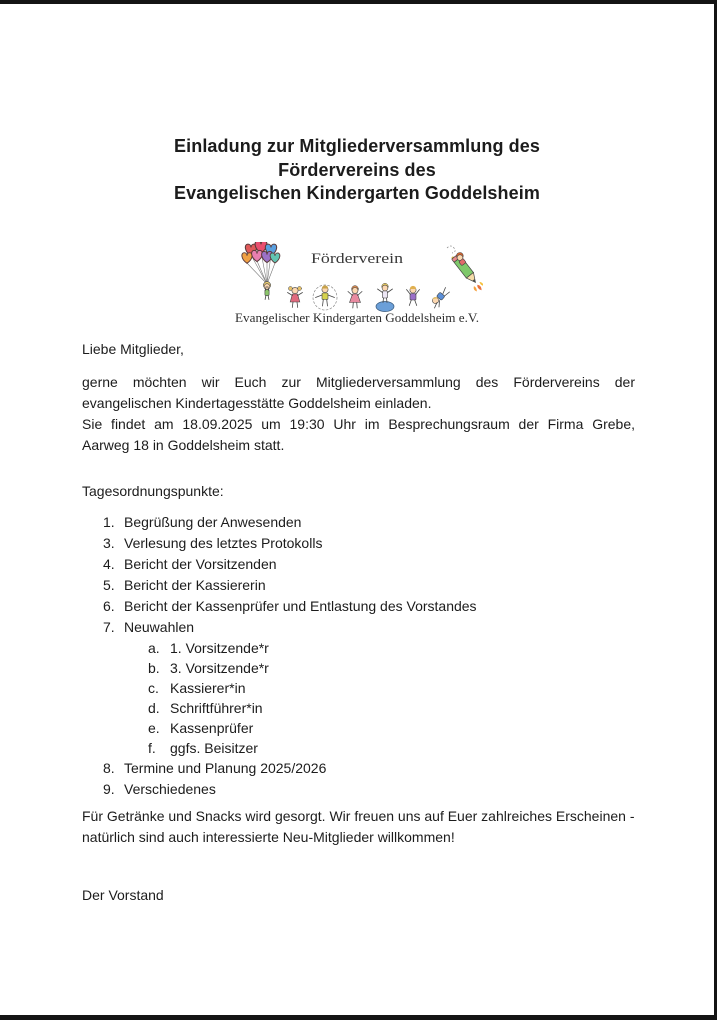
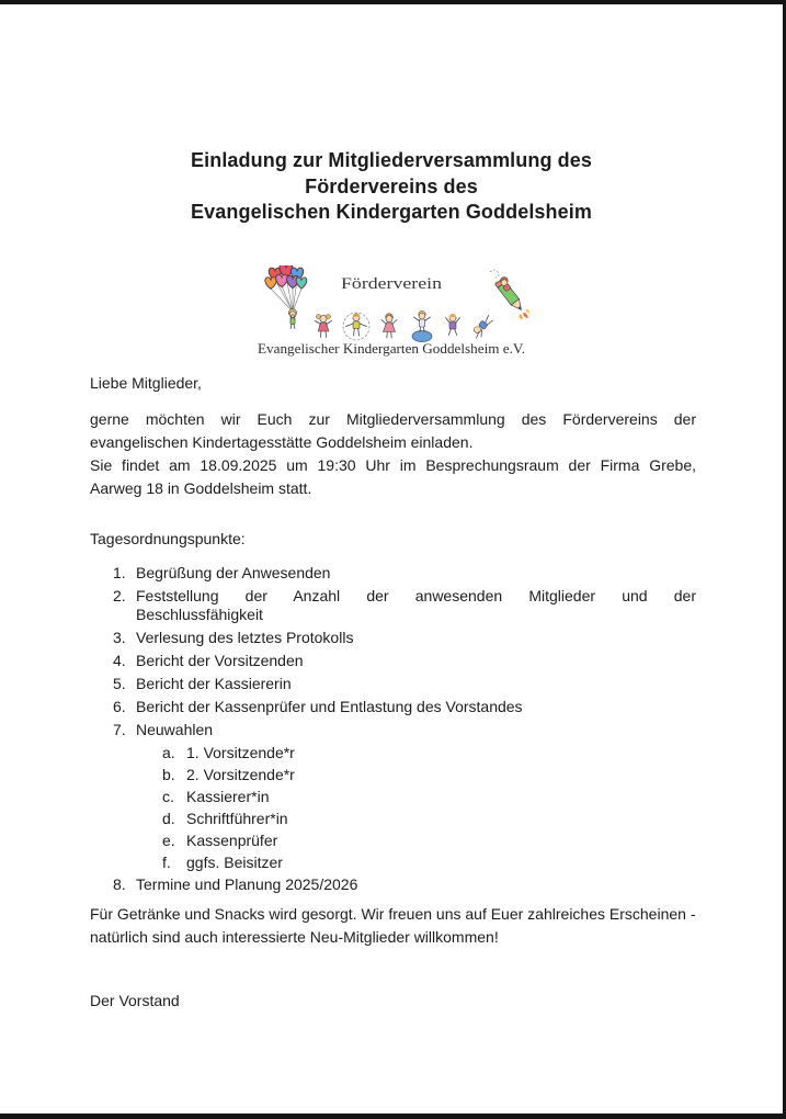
  Einladung zur Mitgliederversammlung des
  Fördervereins des
  Evangelischen Kindergarten Goddelsheim
  Förderverein
  Evangelischer Kindergarten Goddelsheim e.V.
  Liebe Mitglieder,
  gerne möchten wir Euch zur Mitgliederversammlung des Fördervereins der
  evangelischen Kindertagesstätte Goddelsheim einladen.
  Sie findet am 18.09.2025 um 19:30 Uhr im Besprechungsraum der Firma Grebe,
  Aarweg 18 in Goddelsheim statt.
  Tagesordnungspunkte:
  1.
  Begrüßung der Anwesenden
+ 2.
+ Feststellung der Anzahl der anwesenden Mitglieder und der
+ Beschlussfähigkeit
  3.
  Verlesung des letztes Protokolls
  4.
  Bericht der Vorsitzenden
  5.
  Bericht der Kassiererin
  6.
  Bericht der Kassenprüfer und Entlastung des Vorstandes
  7.
  Neuwahlen
  a.
  1. Vorsitzende*r
  b.
- 3. Vorsitzende*r
+ 2. Vorsitzende*r
  c.
  Kassierer*in
  d.
  Schriftführer*in
  e.
  Kassenprüfer
  f.
  ggfs. Beisitzer
  8.
  Termine und Planung 2025/2026
- 9.
- Verschiedenes
  Für Getränke und Snacks wird gesorgt. Wir freuen uns auf Euer zahlreiches Erscheinen - natürlich sind auch interessierte Neu-Mitglieder willkommen!
  Der Vorstand
